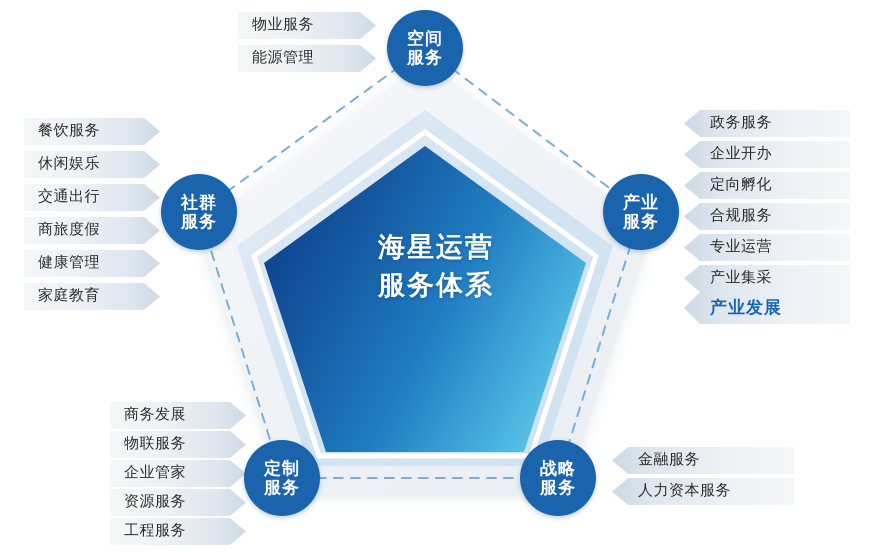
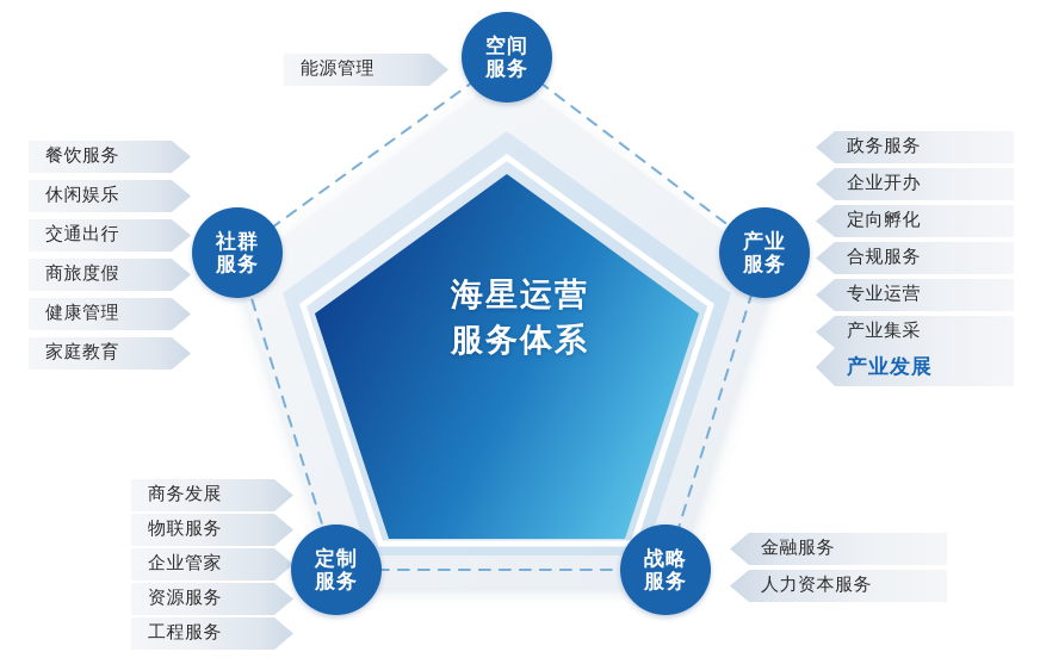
  空间
  服务
  产业
  服务
  战略
  服务
  定制
  服务
  社群
  服务
  海星运营
  服务体系
- 物业服务
  能源管理
  餐饮服务
  休闲娱乐
  交通出行
  商旅度假
  健康管理
  家庭教育
  政务服务
  企业开办
  定向孵化
  合规服务
  专业运营
  产业集采
  产业发展
  商务发展
  物联服务
  企业管家
  资源服务
  工程服务
  金融服务
  人力资本服务
